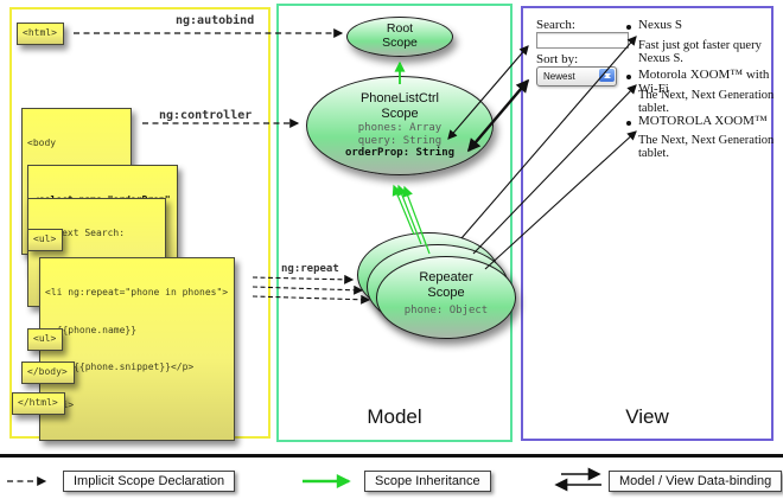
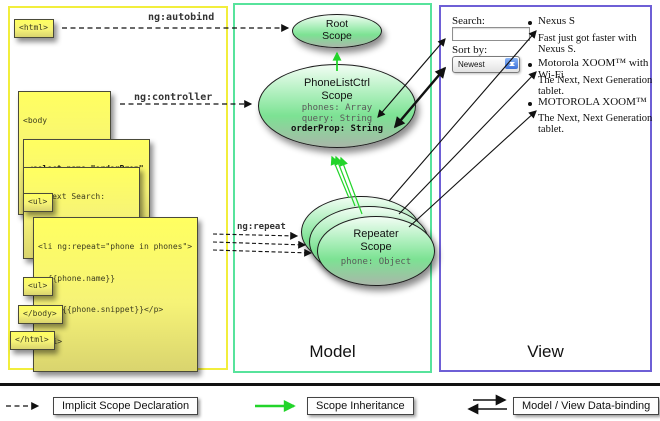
  Model
  View
  <html>
  <body
  <ul>
  <li ng:repeat="phone in phones">
  {phone.name}}
  {{phone.snippet}}</p>
  <ul>
  </body>
  </html>
  ng:autobind
  ng:controller
  ng:repeat
  Root
  Scope
  PhoneListCtrl
  Scope
  phones: Array
  query: String
  orderProp: String
  Repeater
  Scope
  phone: Object
  Search:
  Sort by:
  Newest
  Nexus S
- Fast just got faster query Nexus S.
+ Fast just got faster with Nexus S.
  Motorola XOOM™ with Wi-Fi
  The Next, Next Generation tablet.
  MOTOROLA XOOM™
  The Next, Next Generation tablet.
  Implicit Scope Declaration
  Scope Inheritance
  Model / View Data-binding
